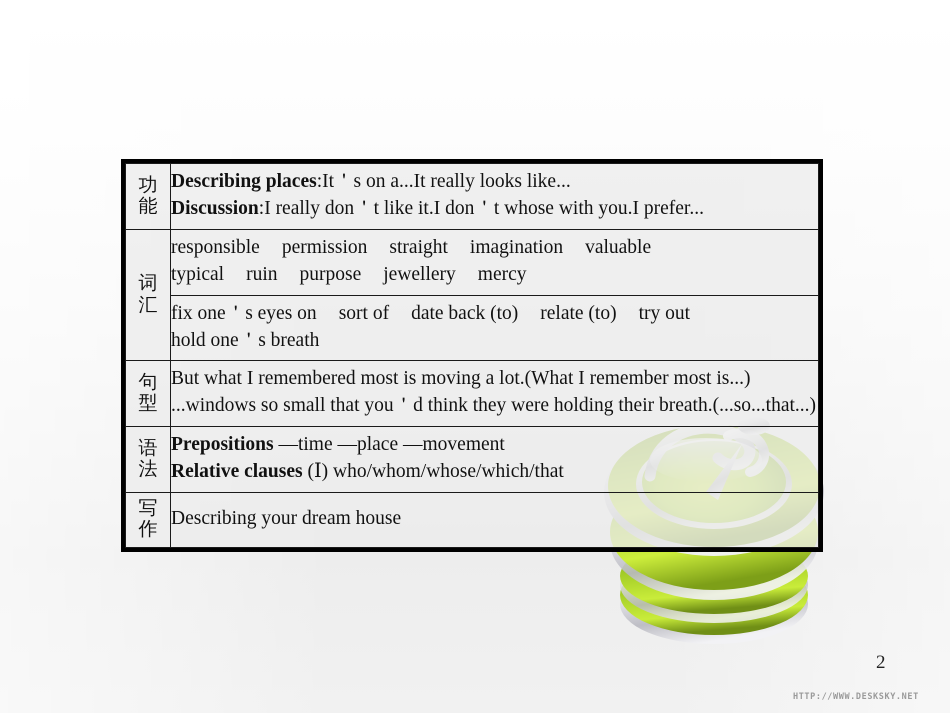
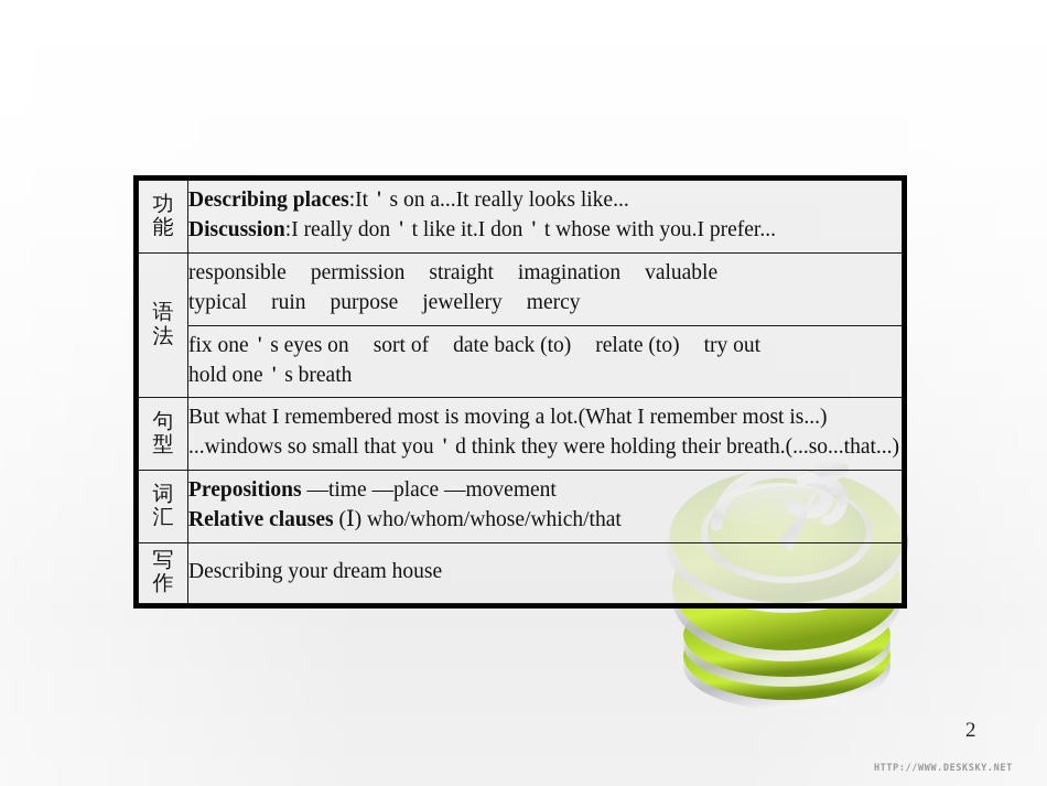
  功能	Describing places:It＇s on a...It really looks like... Discussion:I really don＇t like it.I don＇t whose with you.I prefer...
- 词汇	responsible permission straight imagination valuable typical ruin purpose jewellery mercy
+ 语法	responsible permission straight imagination valuable typical ruin purpose jewellery mercy
  fix one＇s eyes on sort of date back (to) relate (to) try outhold one＇s breath
  句型	But what I remembered most is moving a lot.(What I remember most is...) ...windows so small that you＇d think they were holding their breath.(...so...that...)
- 语法	Prepositions —time —place —movement Relative clauses (Ⅰ) who/whom/whose/which/that
+ 词汇	Prepositions —time —place —movement Relative clauses (Ⅰ) who/whom/whose/which/that
  写作	Describing your dream house
  2
  HTTP://WWW.DESKSKY.NET
